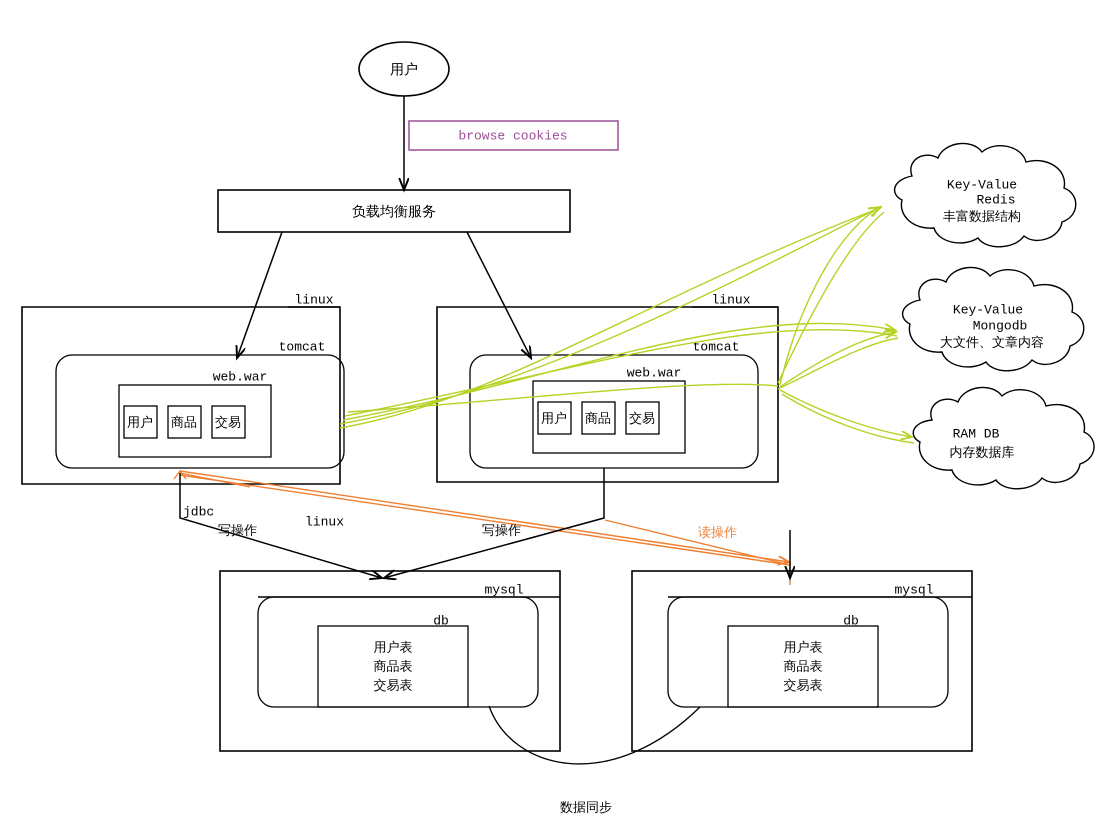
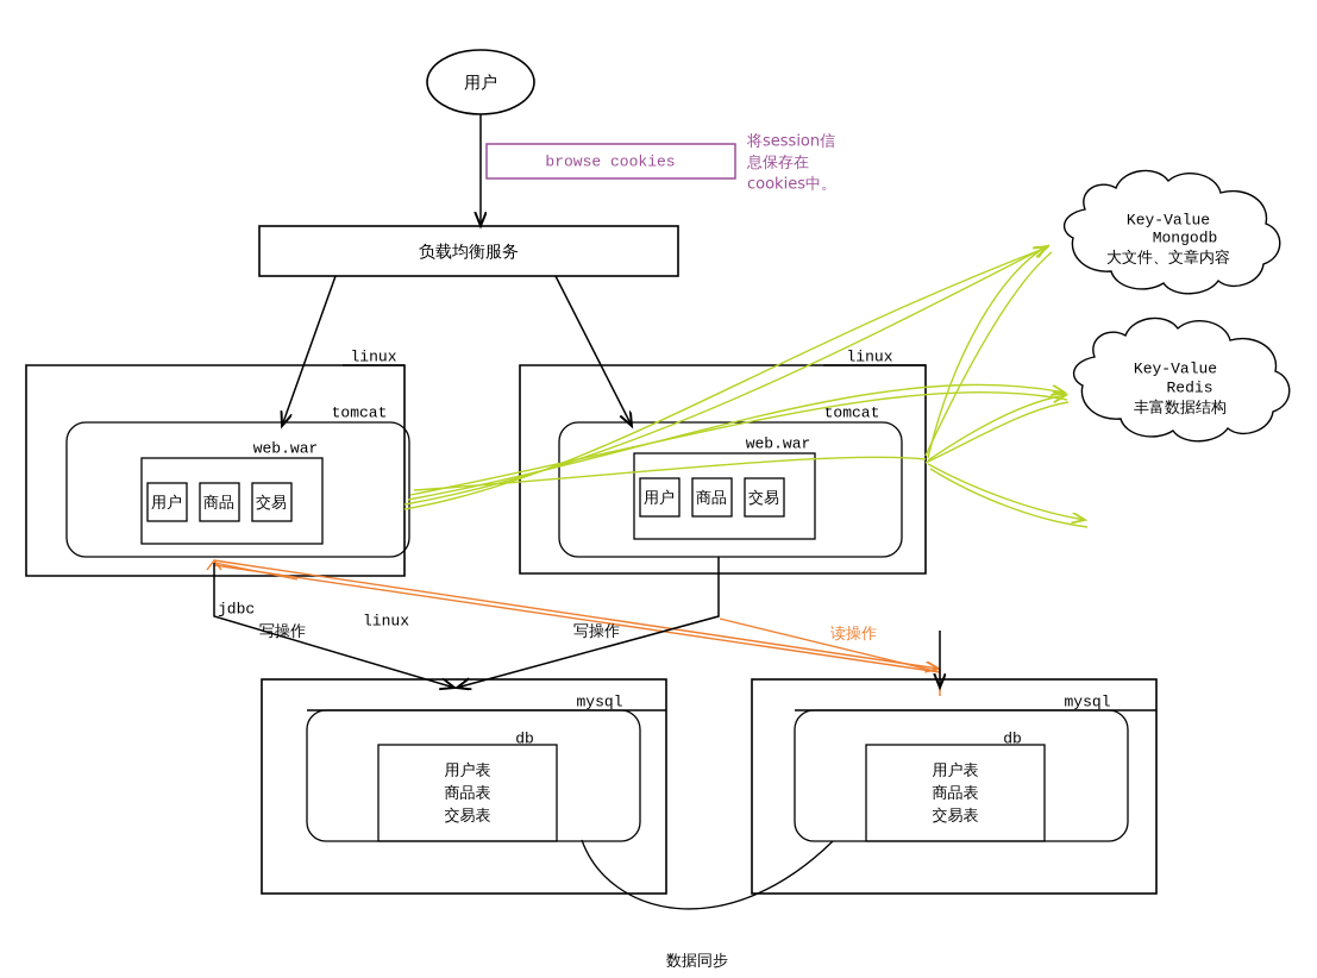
  用户
  browse cookies
+ 将session信
+ 息保存在
+ cookies中。
  负载均衡服务
  linux
  tomcat
  web.war
  用户
  商品
  交易
  linux
  tomcat
  web.war
  用户
  商品
  交易
  Key-Value
- Redis
+ Mongodb
- 丰富数据结构
+ 大文件、文章内容
  Key-Value
- Mongodb
+ Redis
- 大文件、文章内容
+ 丰富数据结构
- RAM DB
- 内存数据库
  jdbc
  linux
  写操作
  写操作
  读操作
  mysql
  db
  用户表
  商品表
  交易表
  mysql
  db
  用户表
  商品表
  交易表
  数据同步
